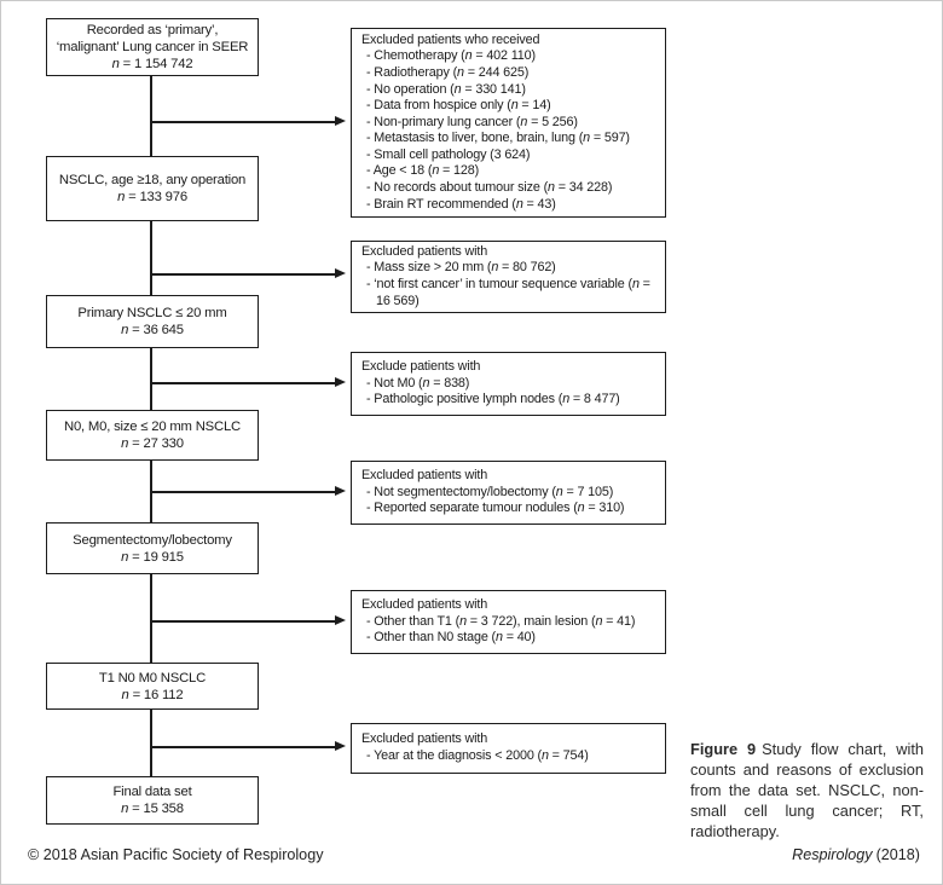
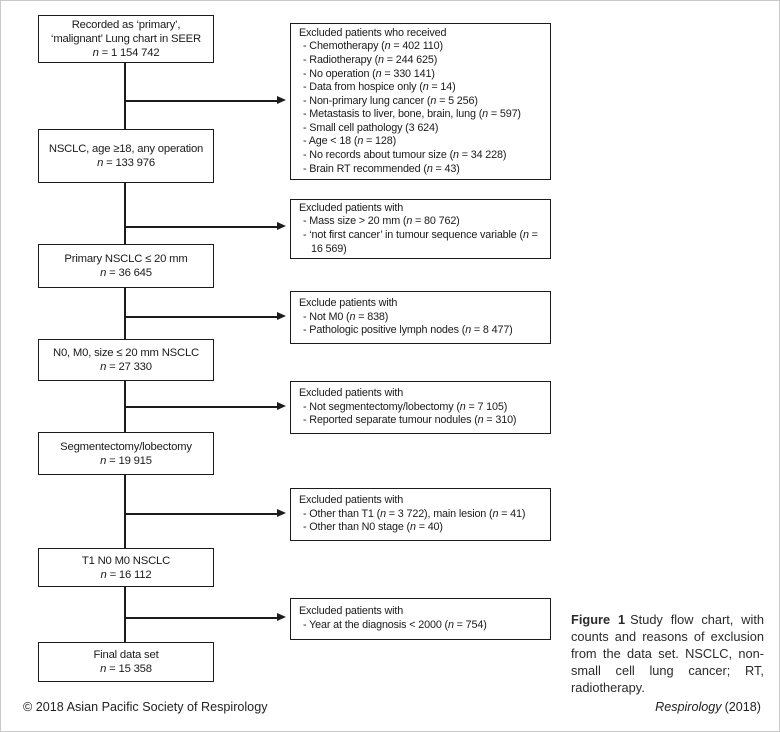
  Recorded as ‘primary’,
- ‘malignant’ Lung cancer in SEER
+ ‘malignant’ Lung chart in SEER
  n = 1 154 742
  NSCLC, age ≥18, any operation
  n = 133 976
  Primary NSCLC ≤ 20 mm
  n = 36 645
  N0, M0, size ≤ 20 mm NSCLC
  n = 27 330
  Segmentectomy/lobectomy
  n = 19 915
  T1 N0 M0 NSCLC
  n = 16 112
  Final data set
  n = 15 358
  Excluded patients who received
  - Chemotherapy (n = 402 110)
  - Radiotherapy (n = 244 625)
  - No operation (n = 330 141)
  - Data from hospice only (n = 14)
  - Non-primary lung cancer (n = 5 256)
  - Metastasis to liver, bone, brain, lung (n = 597)
  - Small cell pathology (3 624)
  - Age < 18 (n = 128)
  - No records about tumour size (n = 34 228)
  - Brain RT recommended (n = 43)
  Excluded patients with
  - Mass size > 20 mm (n = 80 762)
  - ‘not first cancer’ in tumour sequence variable (n = 16 569)
  Exclude patients with
  - Not M0 (n = 838)
  - Pathologic positive lymph nodes (n = 8 477)
  Excluded patients with
  - Not segmentectomy/lobectomy (n = 7 105)
  - Reported separate tumour nodules (n = 310)
  Excluded patients with
  - Other than T1 (n = 3 722), main lesion (n = 41)
  - Other than N0 stage (n = 40)
  Excluded patients with
  - Year at the diagnosis < 2000 (n = 754)
- Figure 9 Study flow chart, with counts and reasons of exclusion from the data set. NSCLC, non-small cell lung cancer; RT, radiotherapy.
+ Figure 1 Study flow chart, with counts and reasons of exclusion from the data set. NSCLC, non-small cell lung cancer; RT, radiotherapy.
  © 2018 Asian Pacific Society of Respirology
  Respirology (2018)
